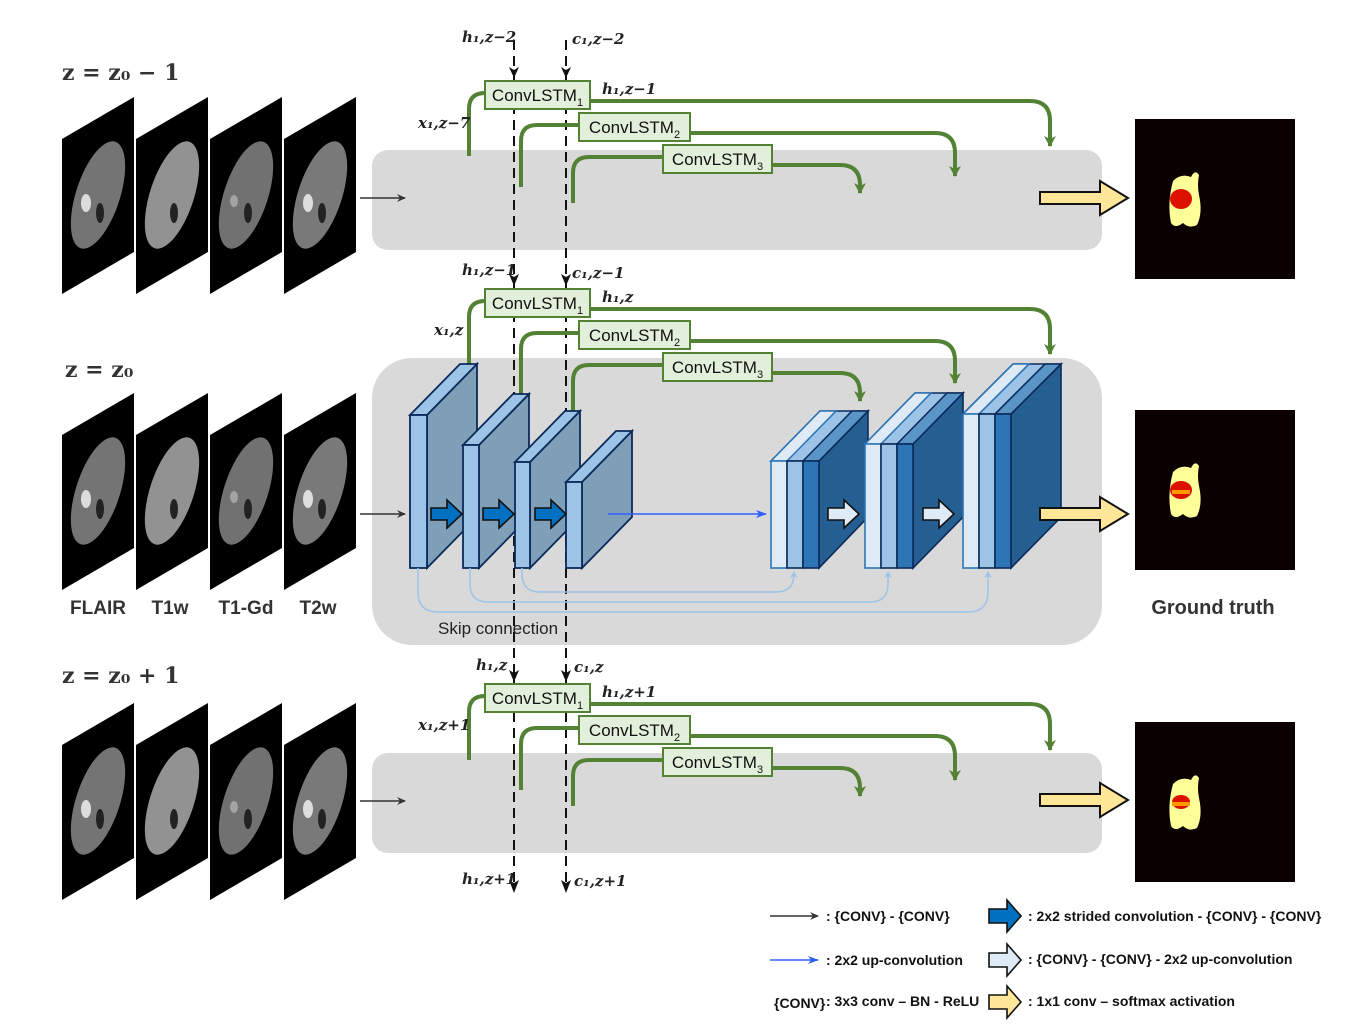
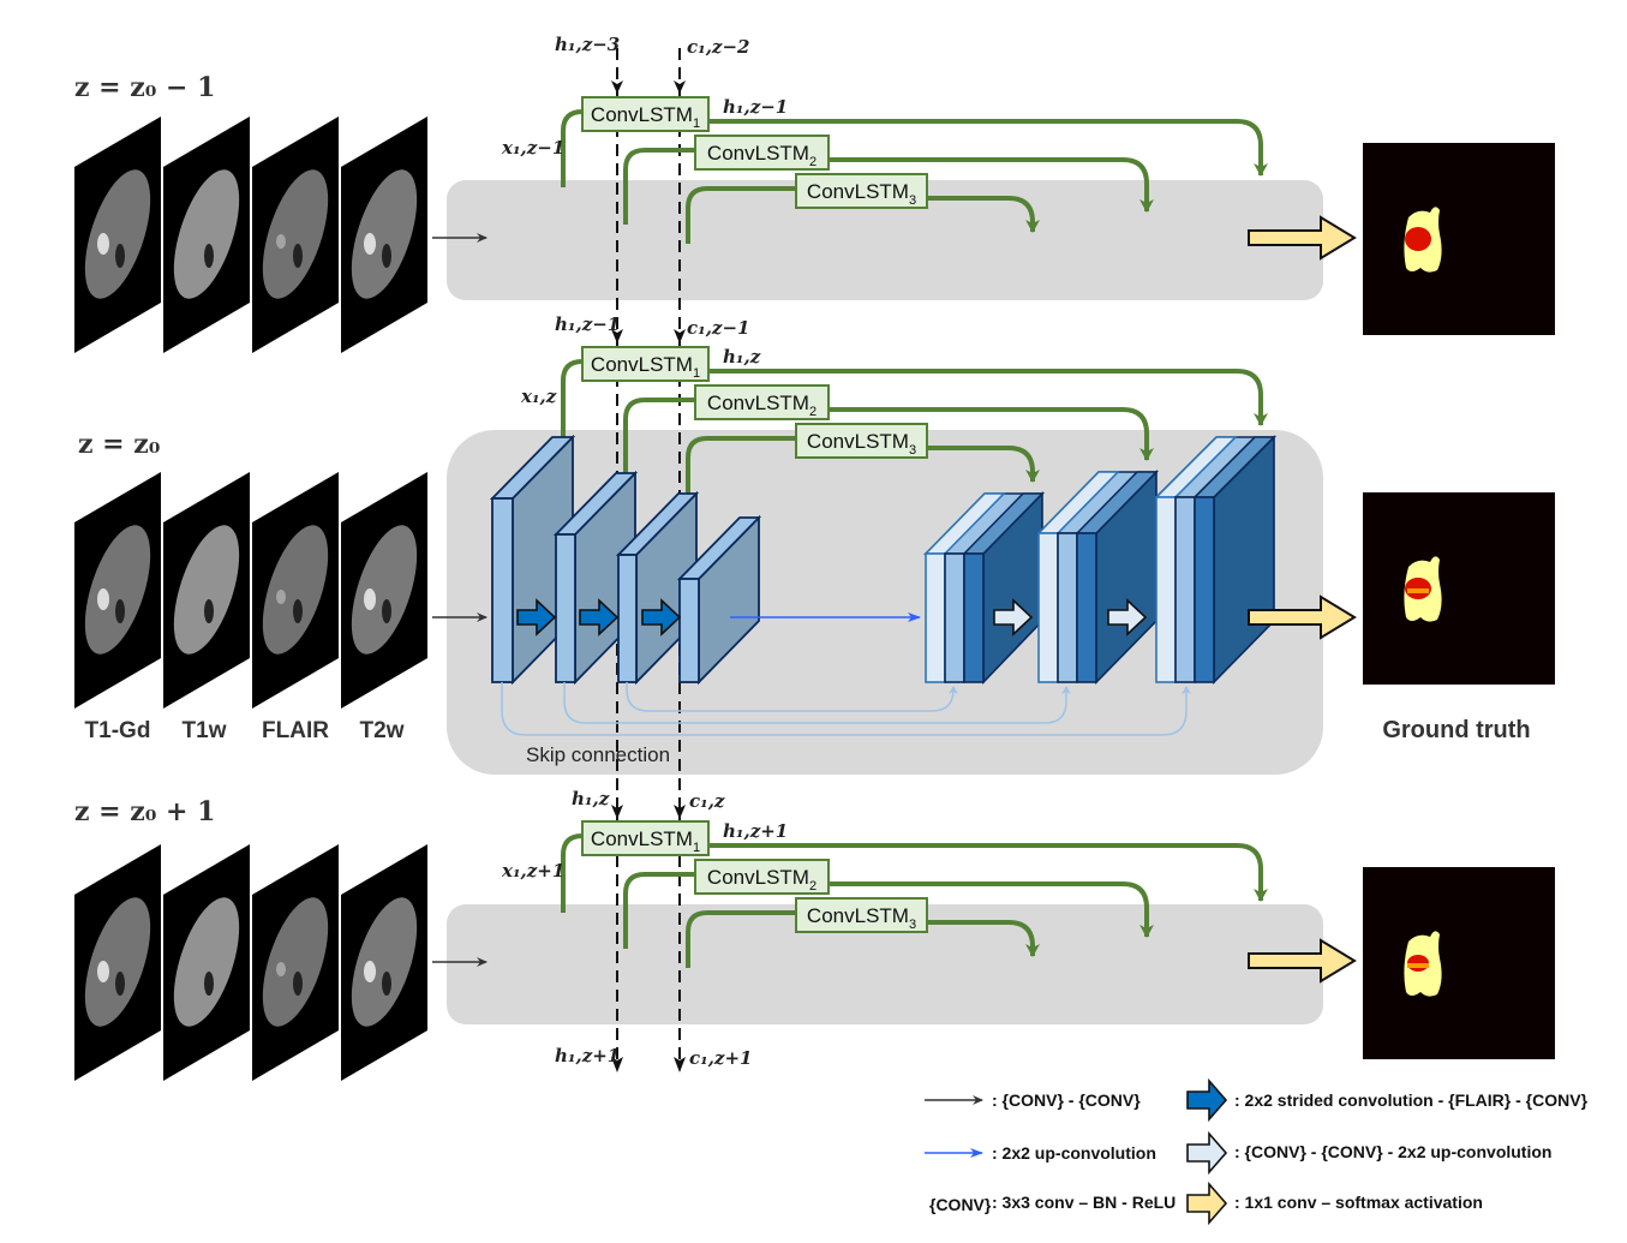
  z = z₀ − 1
  z = z₀
  z = z₀ + 1
- FLAIR
+ T1-Gd
  T1w
- T1-Gd
+ FLAIR
  T2w
  ConvLSTM1
  ConvLSTM2
  ConvLSTM3
  ConvLSTM1
  ConvLSTM2
  ConvLSTM3
  ConvLSTM1
  ConvLSTM2
  ConvLSTM3
- h₁,z−2
+ h₁,z−3
  c₁,z−2
  h₁,z−1
- x₁,z−7
+ x₁,z−1
  h₁,z−1
  c₁,z−1
  h₁,z
  x₁,z
  h₁,z
  c₁,z
  h₁,z+1
  x₁,z+1
  h₁,z+1
  c₁,z+1
  Skip connection
  Ground truth
  : {CONV} - {CONV}
  : 2x2 up-convolution
  {CONV}
  : 3x3 conv – BN - ReLU
- : 2x2 strided convolution - {CONV} - {CONV}
+ : 2x2 strided convolution - {FLAIR} - {CONV}
  : {CONV} - {CONV} - 2x2 up-convolution
  : 1x1 conv – softmax activation
